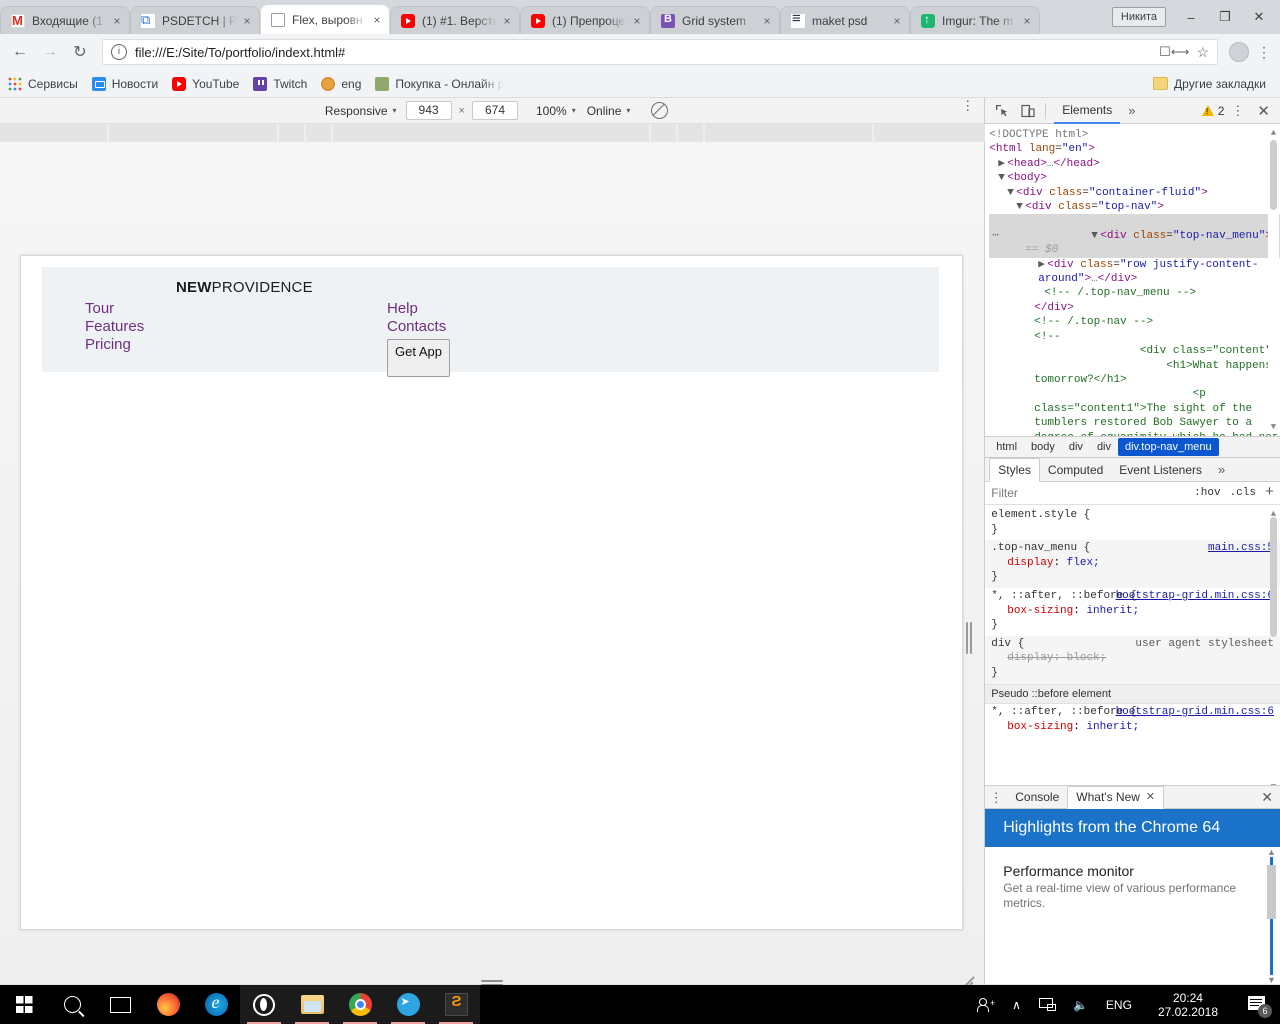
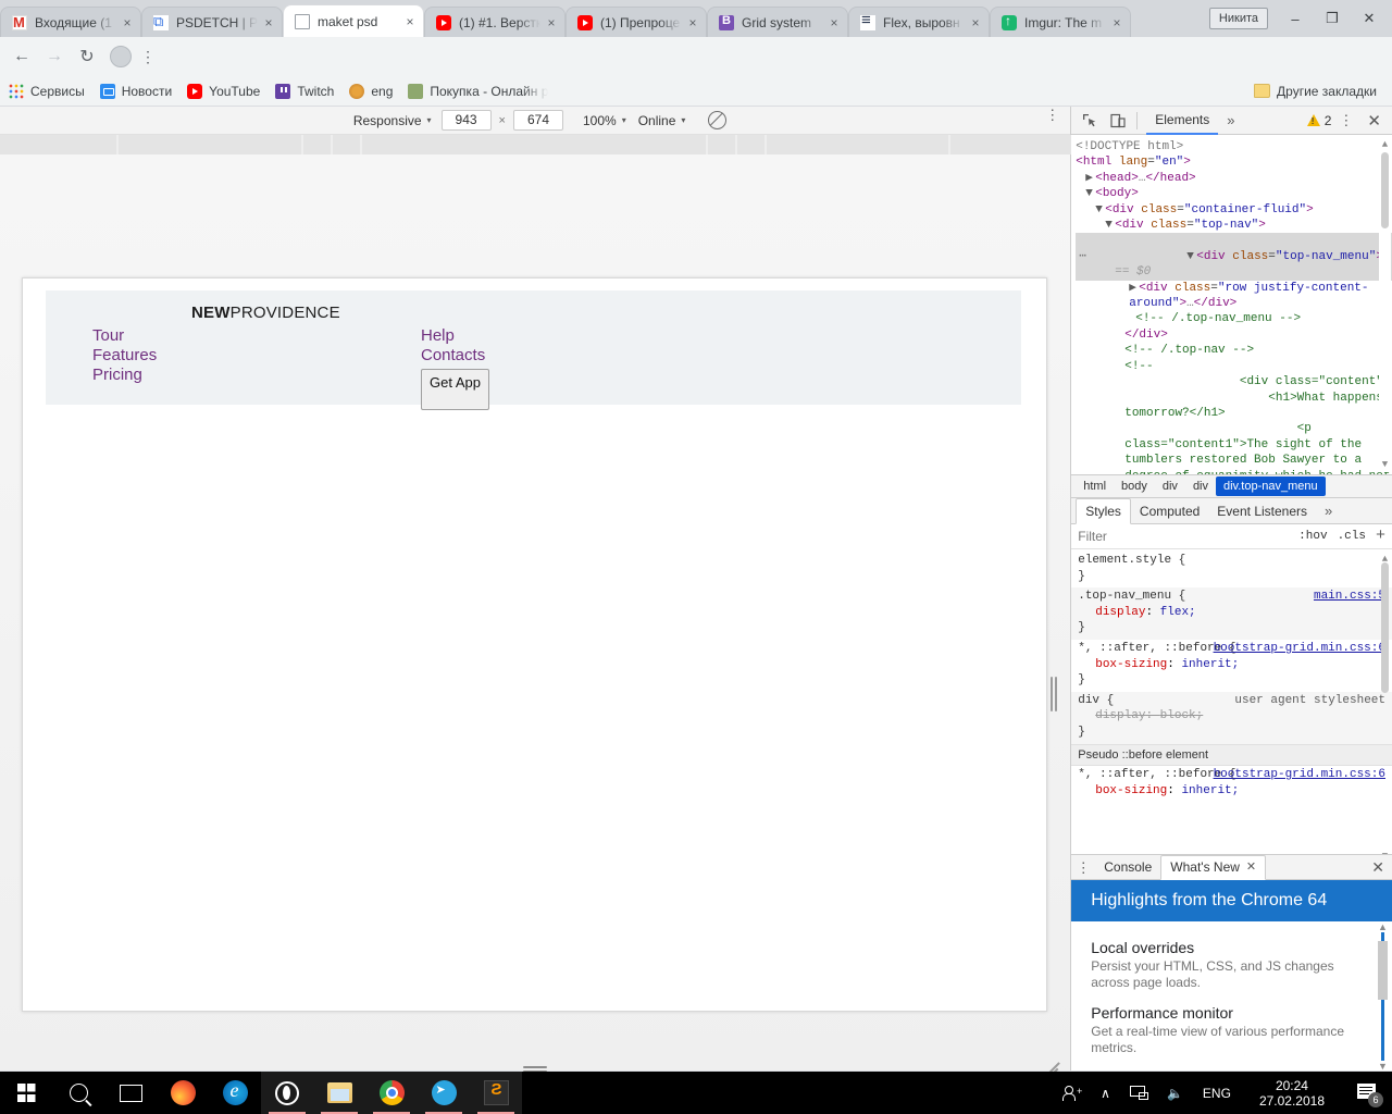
  Входящие (1
  ×
  PSDETCH | P
  ×
- Flex, выровн
+ maket psd
  ×
  (1) #1. Верстк
  ×
  (1) Препроце
  ×
  Grid system
  ×
- maket psd
+ Flex, выровн
  ×
  Imgur: The m
  ×
  Никита
  –
  ❐
  ✕
  ←
  →
  ↻
- i
- file:///E:/Site/To/portfolio/indext.html#
- ☐⟷
- ☆
  ⋮
  Сервисы
  Новости
  YouTube
  Twitch
  eng
  Покупка - Онлайн р
  Другие закладки
  Responsive
  ▾
  943
  ×
  674
  100%
  ▾
  Online
  ▾
  ⋮
  NEWPROVIDENCE
  Tour
  Features
  Pricing
  Help
  Contacts
  Get App
  Elements
  »
  2
  ⋮
  ✕
  <!DOCTYPE html>
  <html lang="en">
  ▶ <head>…</head>
  ▼ <body>
  ▼ <div class="container-fluid">
  ▼ <div class="top-nav">
  ⋯
  ▼ <div class="top-nav_menu" == $0
  ▶ <div class="row justify-content-around">…</div>
  <!-- /.top-nav_menu -->
  </div>
  <!-- /.top-nav -->
  <!--
  <div class="content
  <h1>What happen tomorrow?</h1>
  ▲
  ▼
  html
  body
  div
  div
  div.top-nav_menu
  Styles
  Computed
  Event Listeners
  »
  Filter
  :hov
  .cls
  +
  element.style {
  }
  main.css:
  .top-nav_menu {
  display: flex;
  }
  bootstrap-grid.min.css:
  *, ::after, ::before {
  box-sizing: inherit;
  }
  user agent stylesheet
  div {
  display: block;
  }
  Pseudo ::before element
  bootstrap-grid.min.css:6
  *, ::after, ::before {
  box-sizing: inherit;
  ▲
  ⋮
  Console
  What's New
  ✕
  ✕
  Highlights from the Chrome 64
+ Local overrides
+ Persist your HTML, CSS, and JS changes across page loads.
  Performance monitor
  Get a real-time view of various performance metrics.
  ▲
  ▼
  +
  ∧
  🔈
  ENG
  20:24
  27.02.2018
  6
